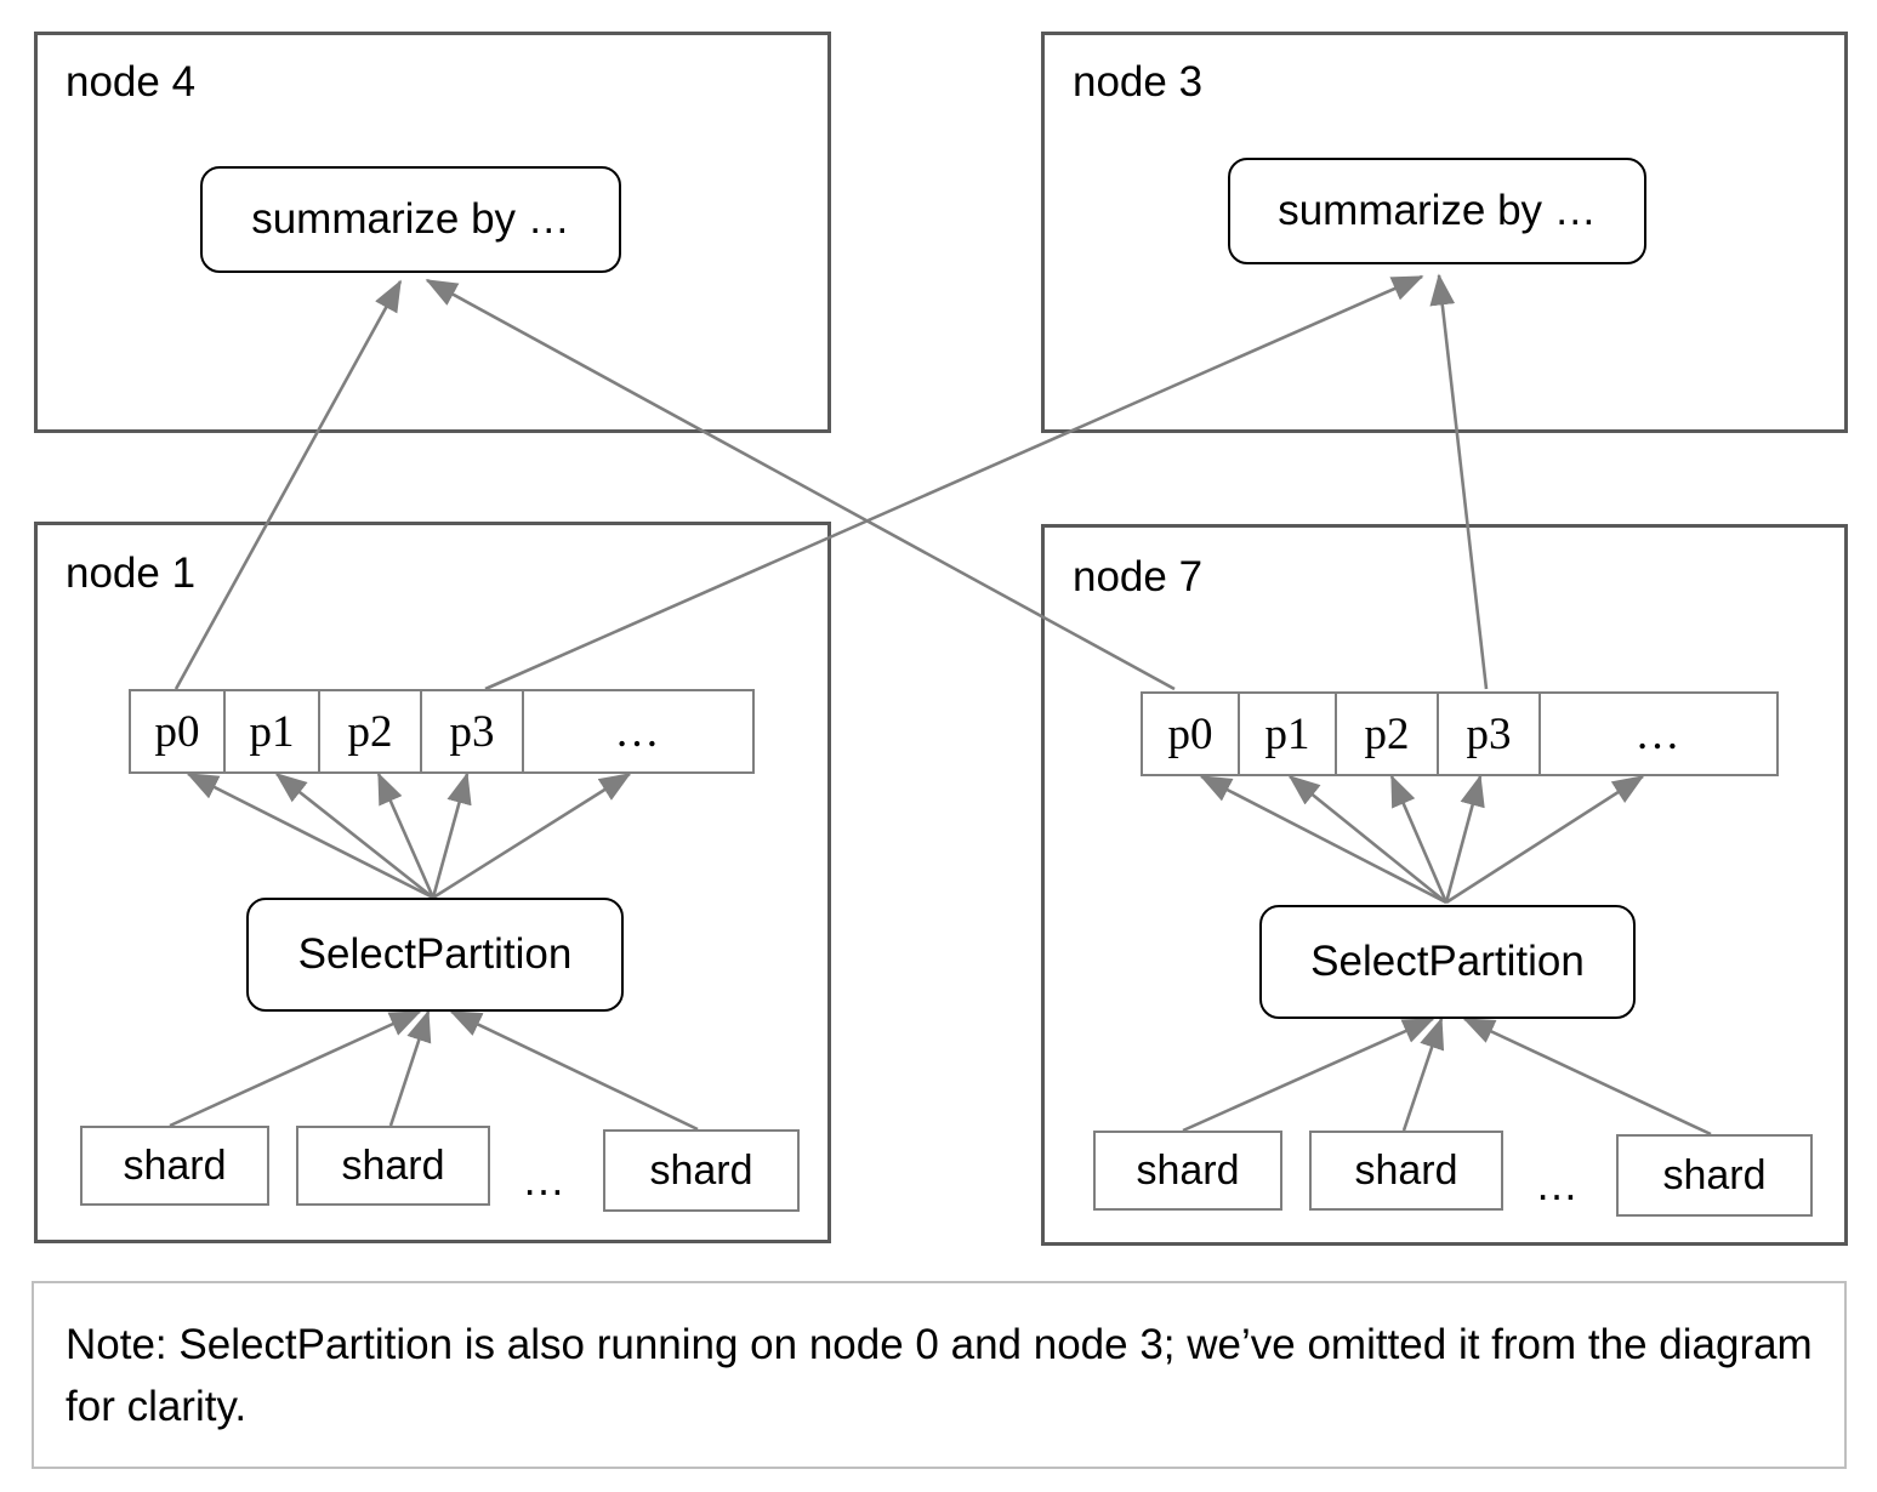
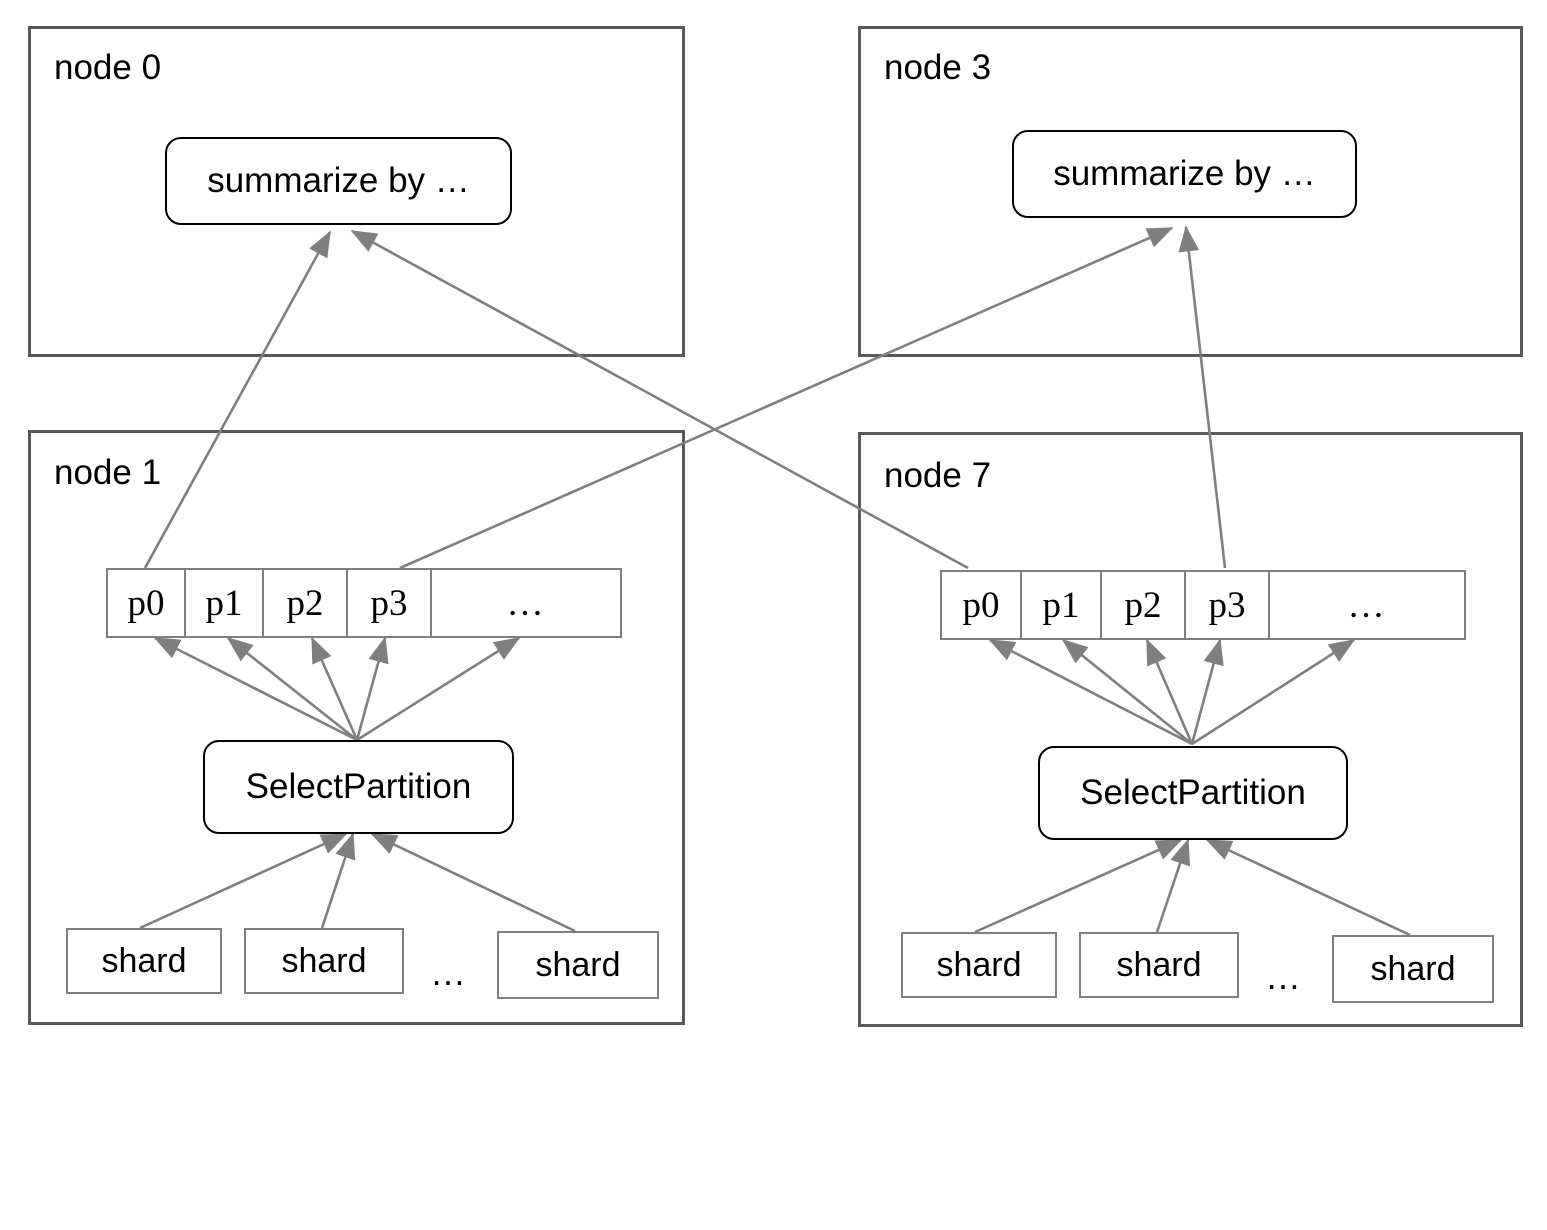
- node 4
+ node 0
  summarize by …
  node 3
  summarize by …
  node 1
  p0
  p1
  p2
  p3
  …
  SelectPartition
  shard
  shard
  …
  shard
  node 7
  p0
  p1
  p2
  p3
  …
  SelectPartition
  shard
  shard
  …
  shard
- Note: SelectPartition is also running on node 0 and node 3; we’ve omitted it from the diagram for clarity.
